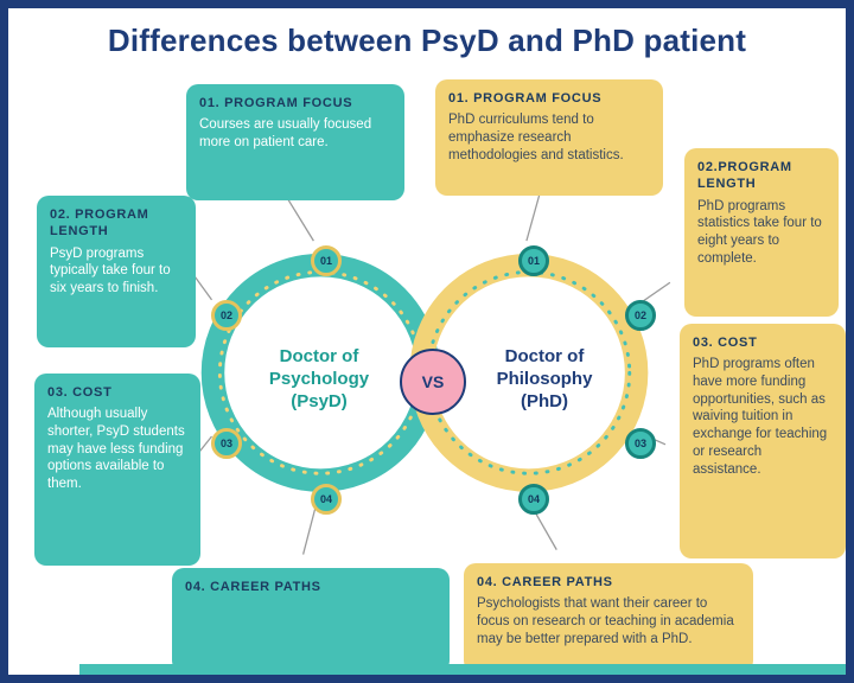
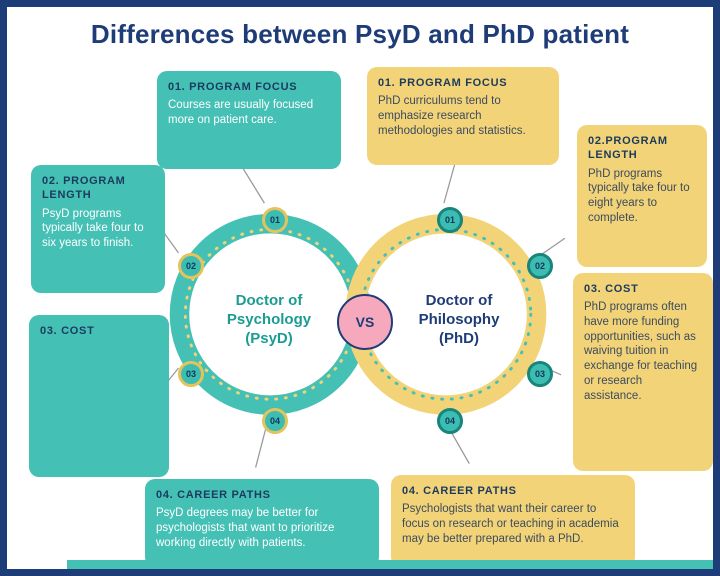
  Differences between PsyD and PhD patient
  Doctor of
  Psychology
  (PsyD)
  Doctor of
  Philosophy
  (PhD)
  VS
  01
  02
  03
  04
  01
  02
  03
  04
  01. PROGRAM FOCUS
  Courses are usually focused more on patient care.
  02. PROGRAM LENGTH
  PsyD programs typically take four to six years to finish.
  03. COST
- Although usually shorter, PsyD students may have less funding options available to them.
  04. CAREER PATHS
+ PsyD degrees may be better for psychologists that want to prioritize working directly with patients.
  01. PROGRAM FOCUS
  PhD curriculums tend to emphasize research methodologies and statistics.
  02.PROGRAM LENGTH
- PhD programs statistics take four to eight years to complete.
+ PhD programs typically take four to eight years to complete.
  03. COST
  PhD programs often have more funding opportunities, such as waiving tuition in exchange for teaching or research assistance.
  04. CAREER PATHS
  Psychologists that want their career to focus on research or teaching in academia may be better prepared with a PhD.
